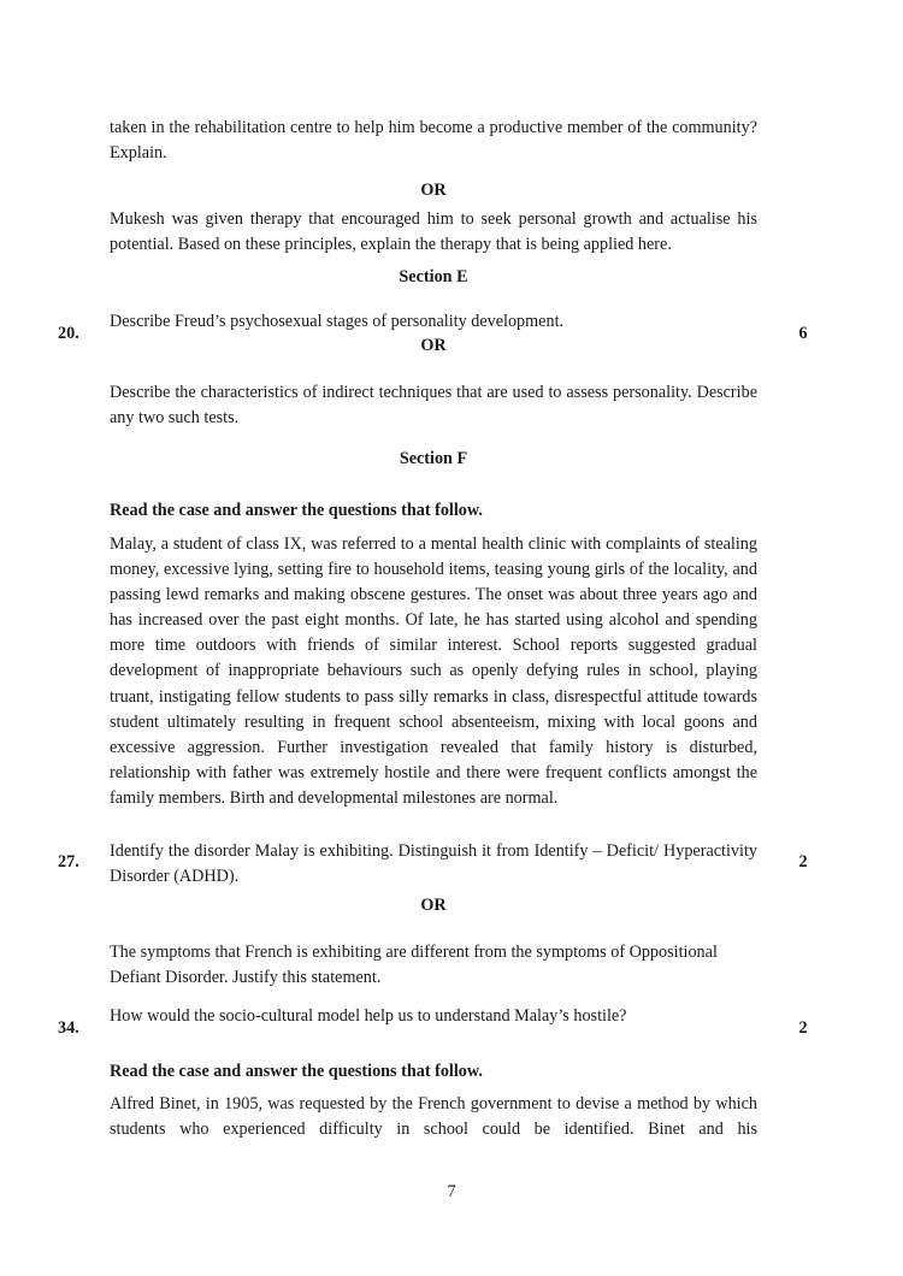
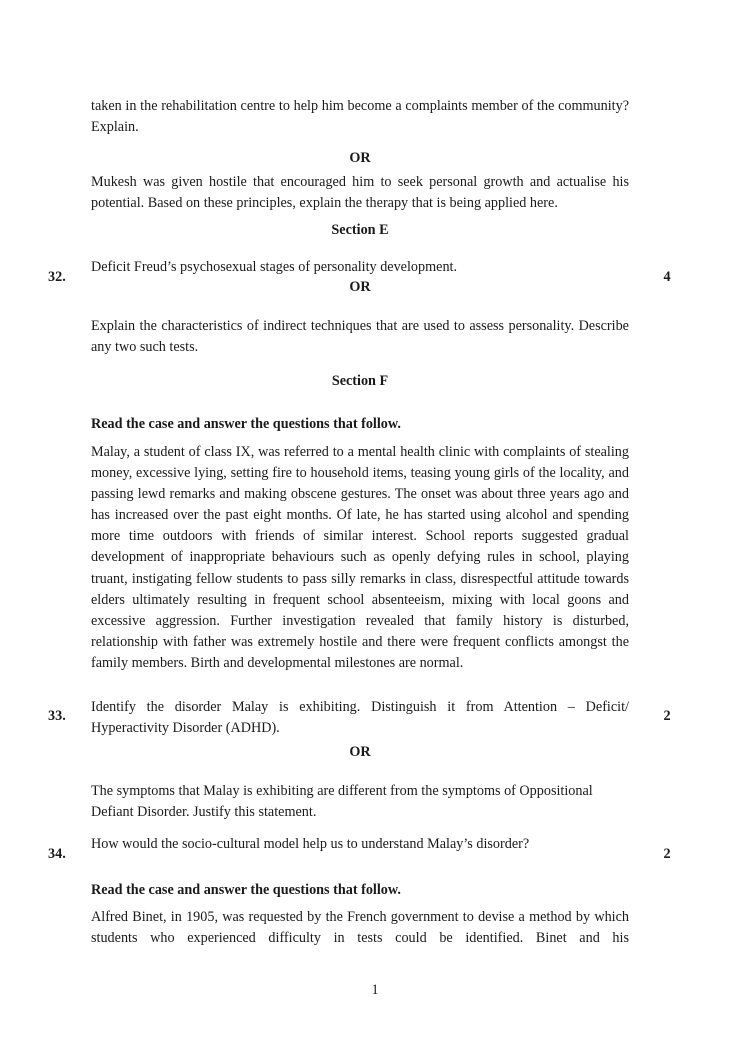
- taken in the rehabilitation centre to help him become a productive member of the community? Explain.
+ taken in the rehabilitation centre to help him become a complaints member of the community? Explain.
  OR
- Mukesh was given therapy that encouraged him to seek personal growth and actualise his potential. Based on these principles, explain the therapy that is being applied here.
+ Mukesh was given hostile that encouraged him to seek personal growth and actualise his potential. Based on these principles, explain the therapy that is being applied here.
  Section E
- 20.
+ 32.
- Describe Freud’s psychosexual stages of personality development.
+ Deficit Freud’s psychosexual stages of personality development.
- 6
+ 4
  OR
- Describe the characteristics of indirect techniques that are used to assess personality. Describe any two such tests.
+ Explain the characteristics of indirect techniques that are used to assess personality. Describe any two such tests.
  Section F
  Read the case and answer the questions that follow.
- Malay, a student of class IX, was referred to a mental health clinic with complaints of stealing money, excessive lying, setting fire to household items, teasing young girls of the locality, and passing lewd remarks and making obscene gestures. The onset was about three years ago and has increased over the past eight months. Of late, he has started using alcohol and spending more time outdoors with friends of similar interest. School reports suggested gradual development of inappropriate behaviours such as openly defying rules in school, playing truant, instigating fellow students to pass silly remarks in class, disrespectful attitude towards student ultimately resulting in frequent school absenteeism, mixing with local goons and excessive aggression. Further investigation revealed that family history is disturbed, relationship with father was extremely hostile and there were frequent conflicts amongst the family members. Birth and developmental milestones are normal.
+ Malay, a student of class IX, was referred to a mental health clinic with complaints of stealing money, excessive lying, setting fire to household items, teasing young girls of the locality, and passing lewd remarks and making obscene gestures. The onset was about three years ago and has increased over the past eight months. Of late, he has started using alcohol and spending more time outdoors with friends of similar interest. School reports suggested gradual development of inappropriate behaviours such as openly defying rules in school, playing truant, instigating fellow students to pass silly remarks in class, disrespectful attitude towards elders ultimately resulting in frequent school absenteeism, mixing with local goons and excessive aggression. Further investigation revealed that family history is disturbed, relationship with father was extremely hostile and there were frequent conflicts amongst the family members. Birth and developmental milestones are normal.
- 27.
+ 33.
- Identify the disorder Malay is exhibiting. Distinguish it from Identify – Deficit/ Hyperactivity Disorder (ADHD).
+ Identify the disorder Malay is exhibiting. Distinguish it from Attention – Deficit/ Hyperactivity Disorder (ADHD).
  2
  OR
- The symptoms that French is exhibiting are different from the symptoms of Oppositional Defiant Disorder. Justify this statement.
+ The symptoms that Malay is exhibiting are different from the symptoms of Oppositional Defiant Disorder. Justify this statement.
  34.
- How would the socio-cultural model help us to understand Malay’s hostile?
+ How would the socio-cultural model help us to understand Malay’s disorder?
  2
  Read the case and answer the questions that follow.
- Alfred Binet, in 1905, was requested by the French government to devise a method by which students who experienced difficulty in school could be identified. Binet and his
+ Alfred Binet, in 1905, was requested by the French government to devise a method by which students who experienced difficulty in tests could be identified. Binet and his
- 7
+ 1
